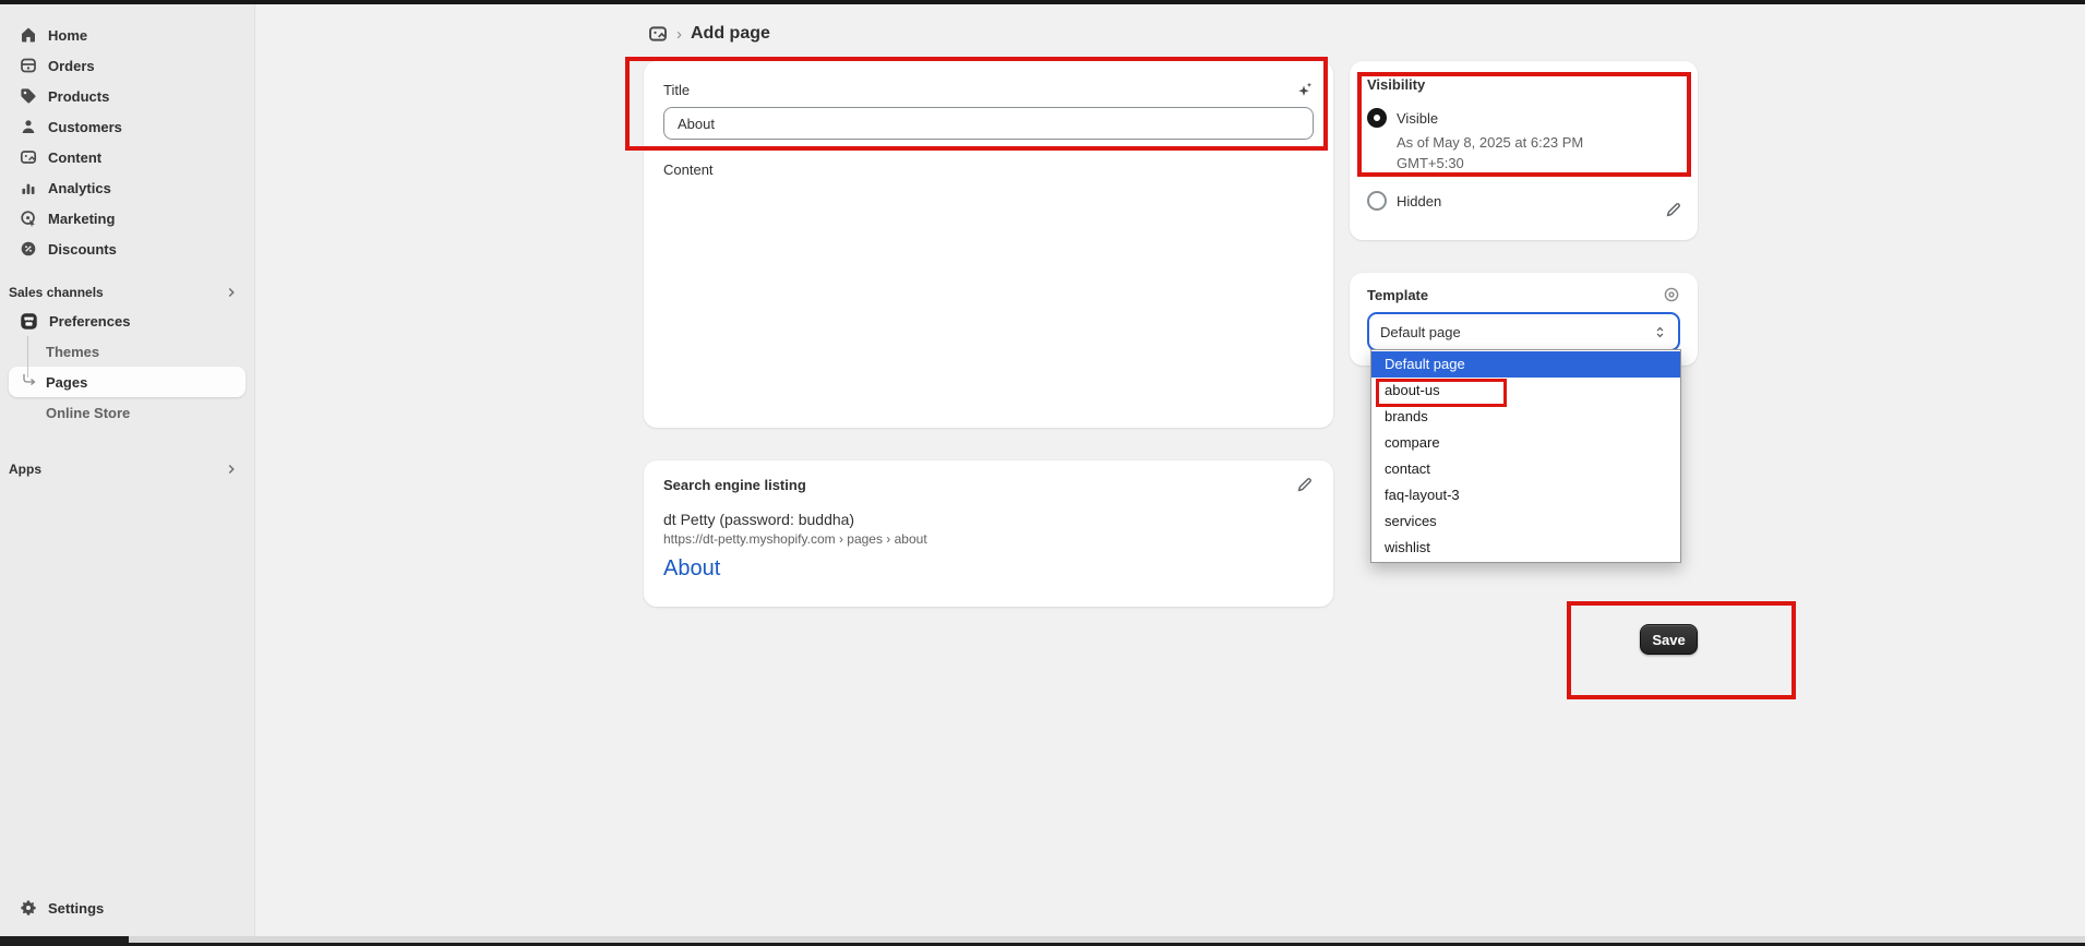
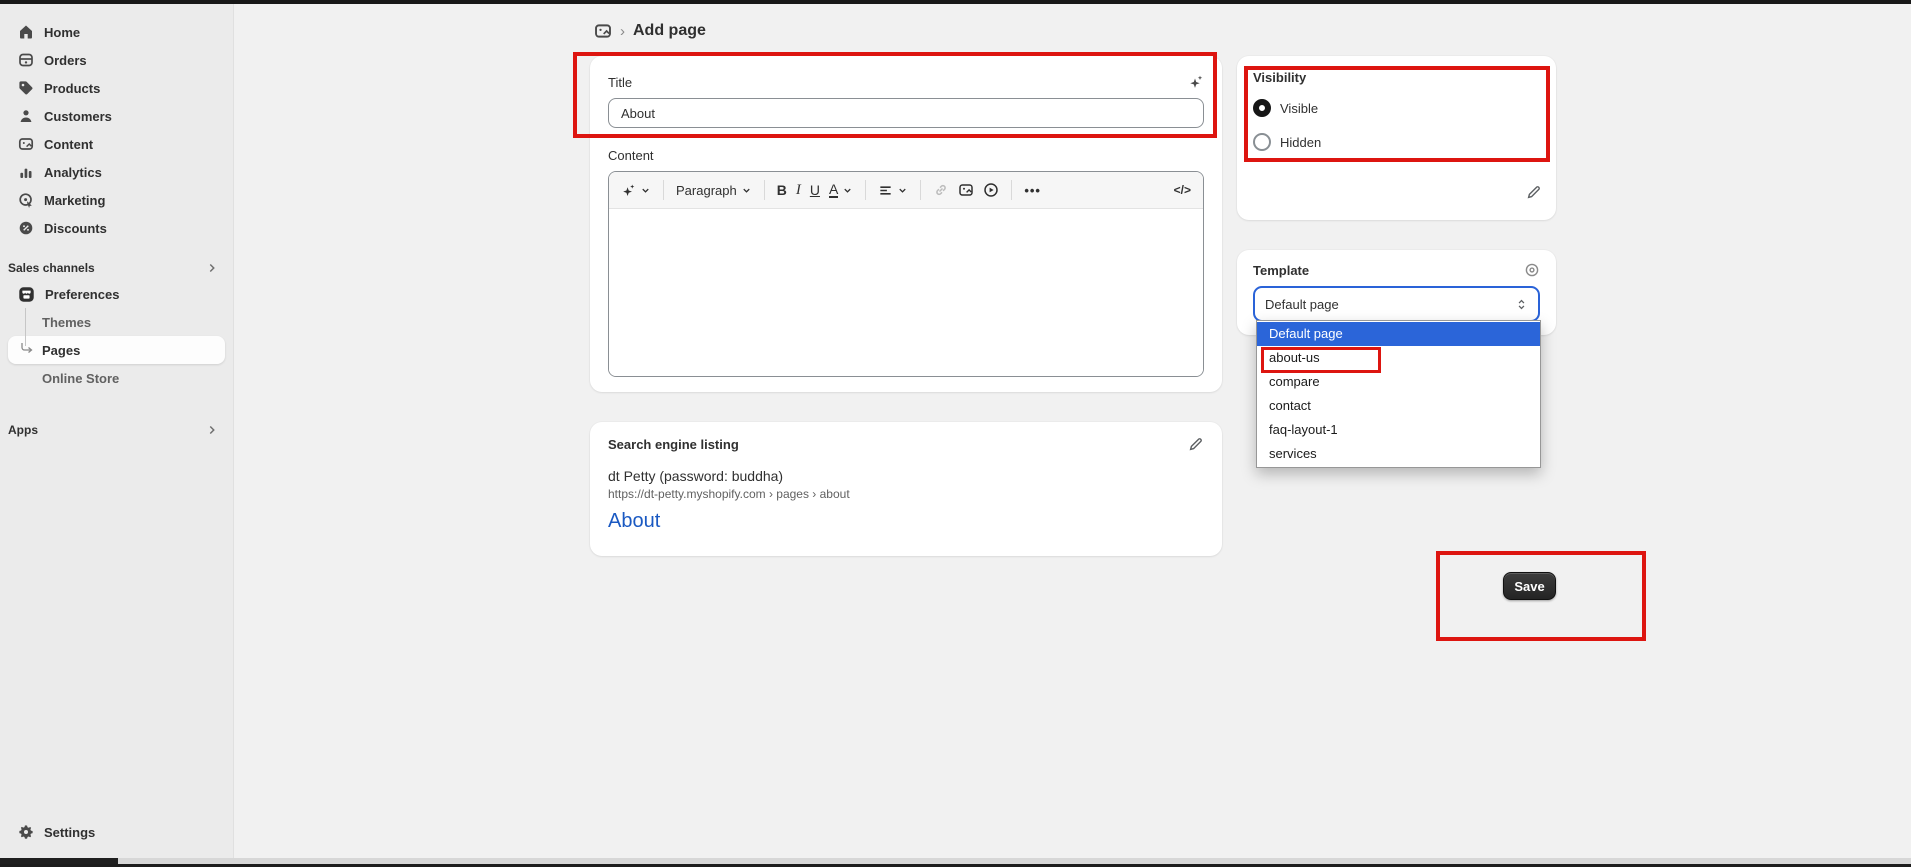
  Home
  Orders
  Products
  Customers
  Content
  Analytics
  Marketing
  Discounts
  Sales channels
  Preferences
  Themes
  Pages
  Online Store
  Apps
  Settings
  ›
  Add page
  Title
  About
  Content
+ Paragraph
+ B
+ I
+ U
+ A
+ •••
+ </>
  Search engine listing
  dt Petty (password: buddha)
  https://dt-petty.myshopify.com › pages › about
  About
  Visibility
  Visible
- As of May 8, 2025 at 6:23 PM
- GMT+5:30
  Hidden
  Template
  Default page
  Default page
  about-us
- brands
  compare
  contact
- faq-layout-3
+ faq-layout-1
  services
- wishlist
  Save
